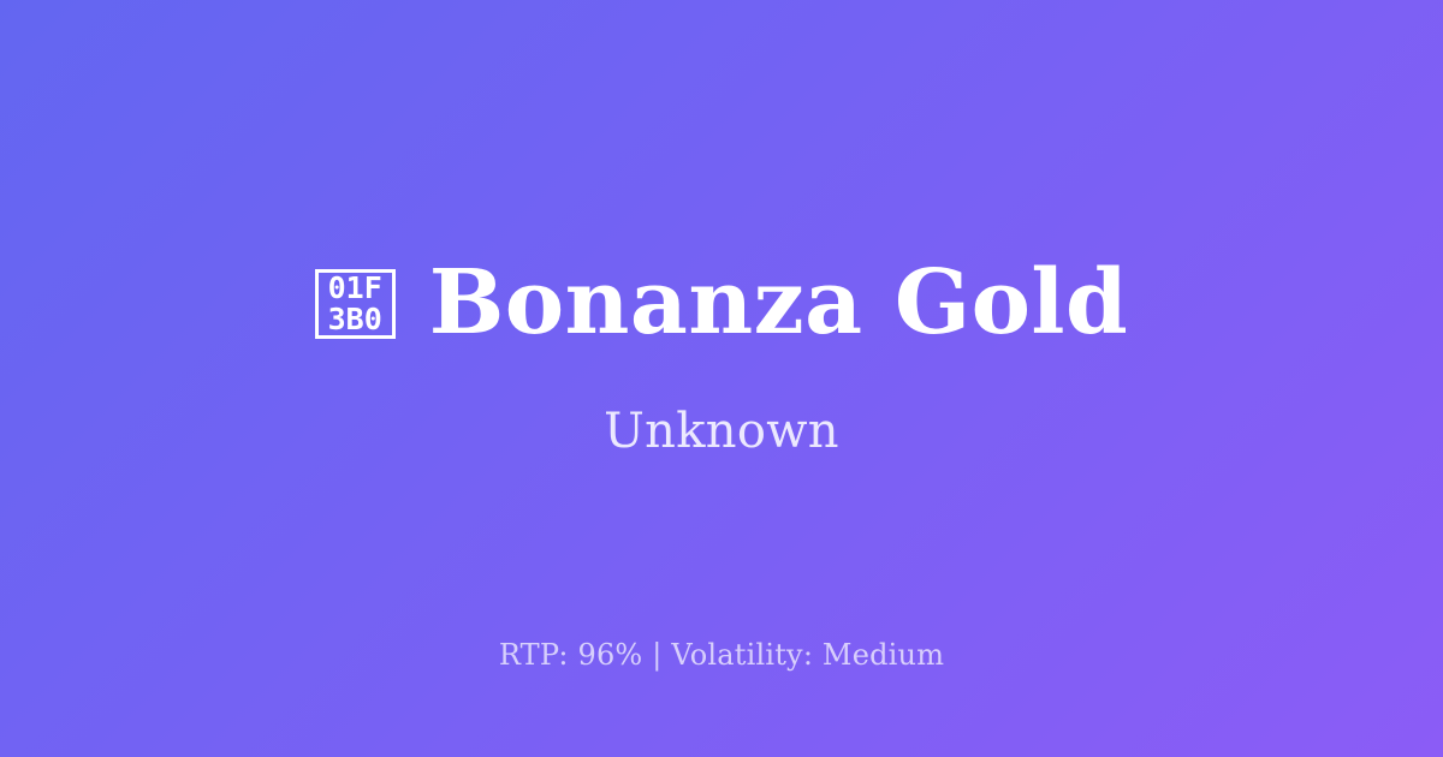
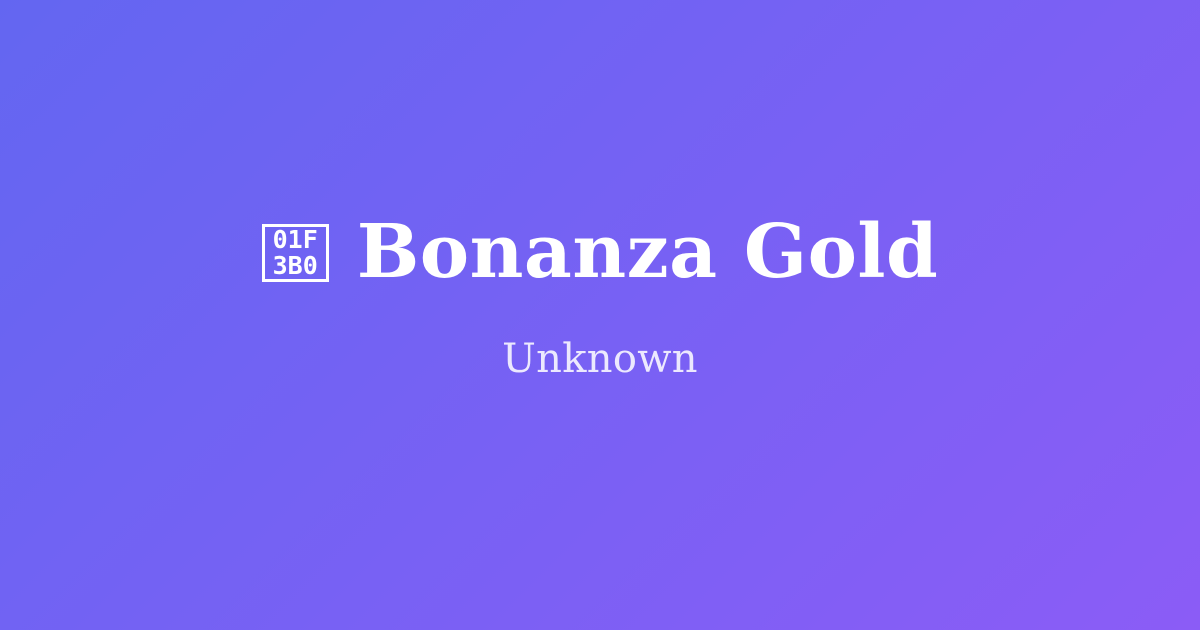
  01F
  3B0
  Bonanza Gold
  Unknown
- RTP: 96% | Volatility: Medium
